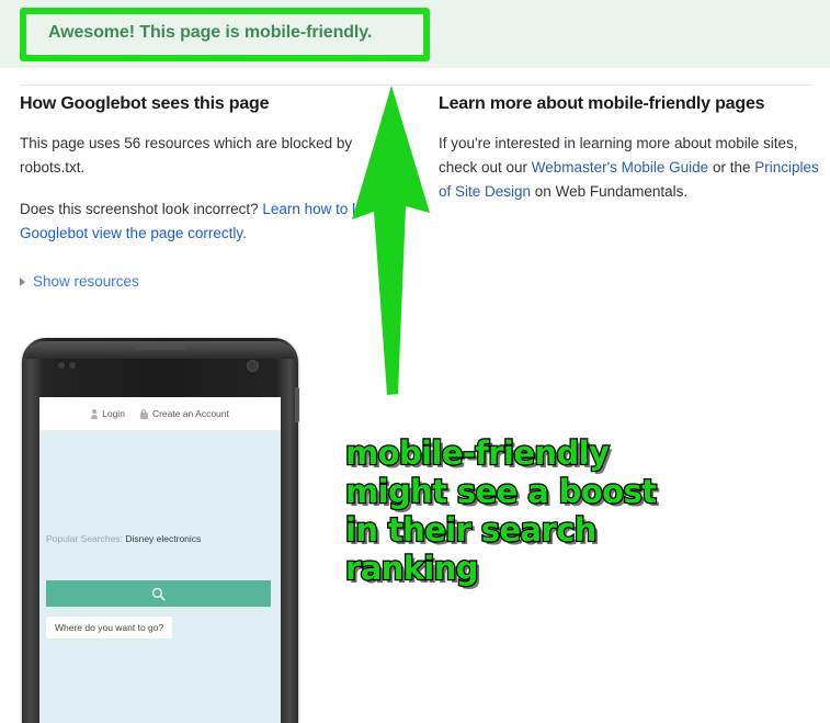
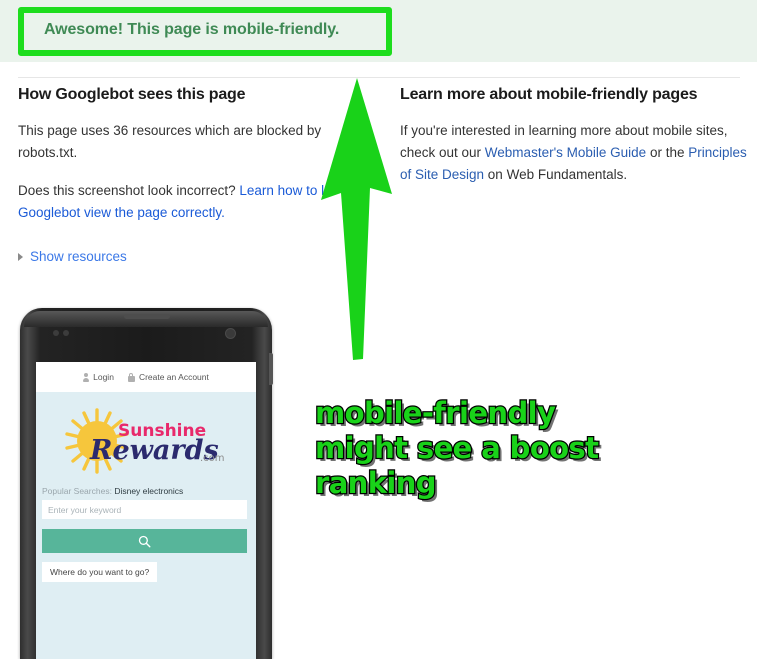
  Awesome! This page is mobile-friendly.
  How Googlebot sees this page
- This page uses 56 resources which are blocked by robots.txt.
+ This page uses 36 resources which are blocked by robots.txt.
  Does this screenshot look incorrect? Learn how to l Googlebot view the page correctly.
  Show resources
  Learn more about mobile-friendly pages
  If you're interested in learning more about mobile sites, check out our Webmaster's Mobile Guide or the Principles of Site Design on Web Fundamentals.
  mobile-friendly
  might see a boost
- in their search
  ranking
  Login
  Create an Account
+ Sunshine
+ Rewards
+ .com
  Popular Searches: Disney electronics
+ Enter your keyword
  Where do you want to go?
